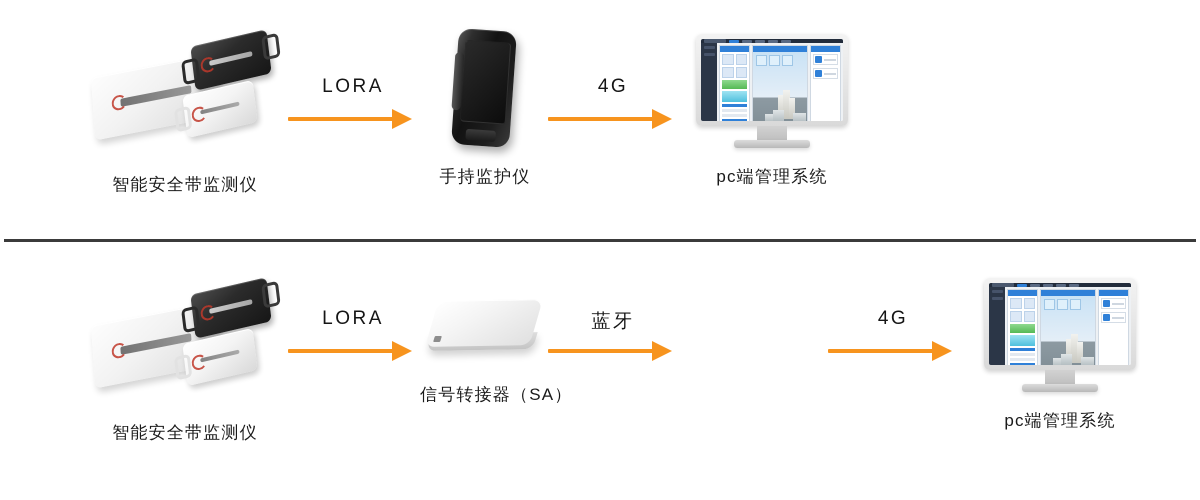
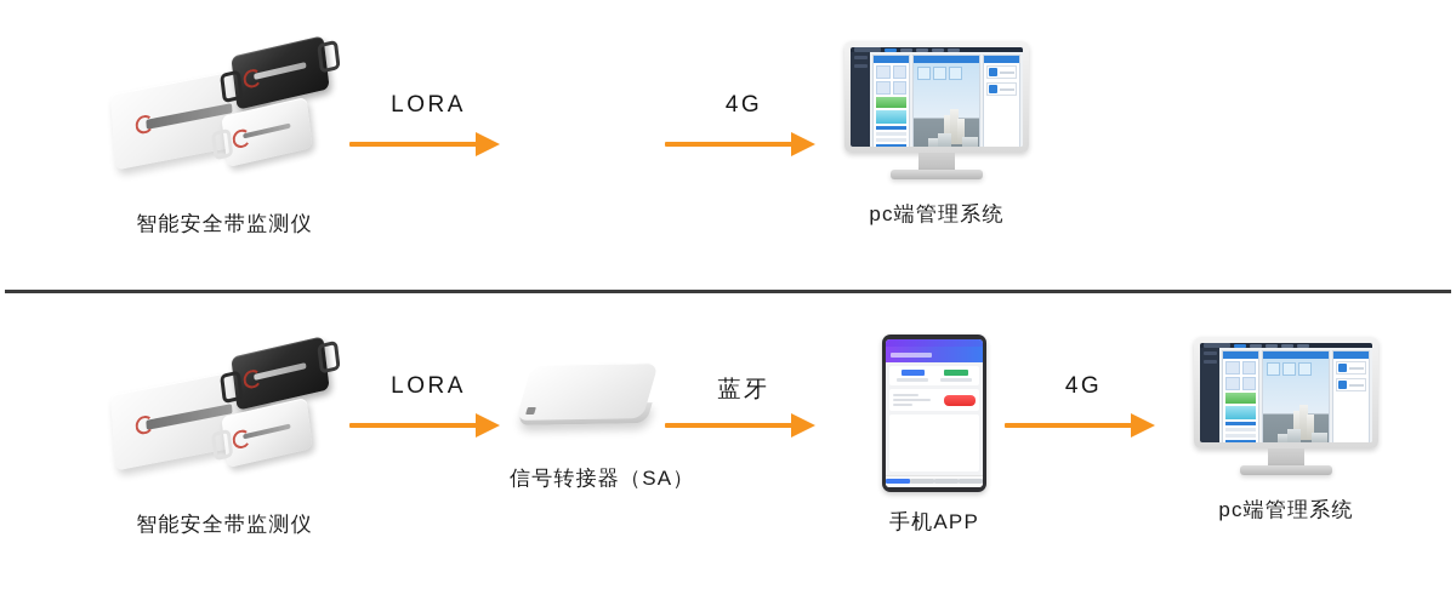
  智能安全带监测仪
  LORA
- 手持监护仪
  4G
  pc端管理系统
  智能安全带监测仪
  LORA
  信号转接器（SA）
  蓝牙
+ 手机APP
  4G
  pc端管理系统
